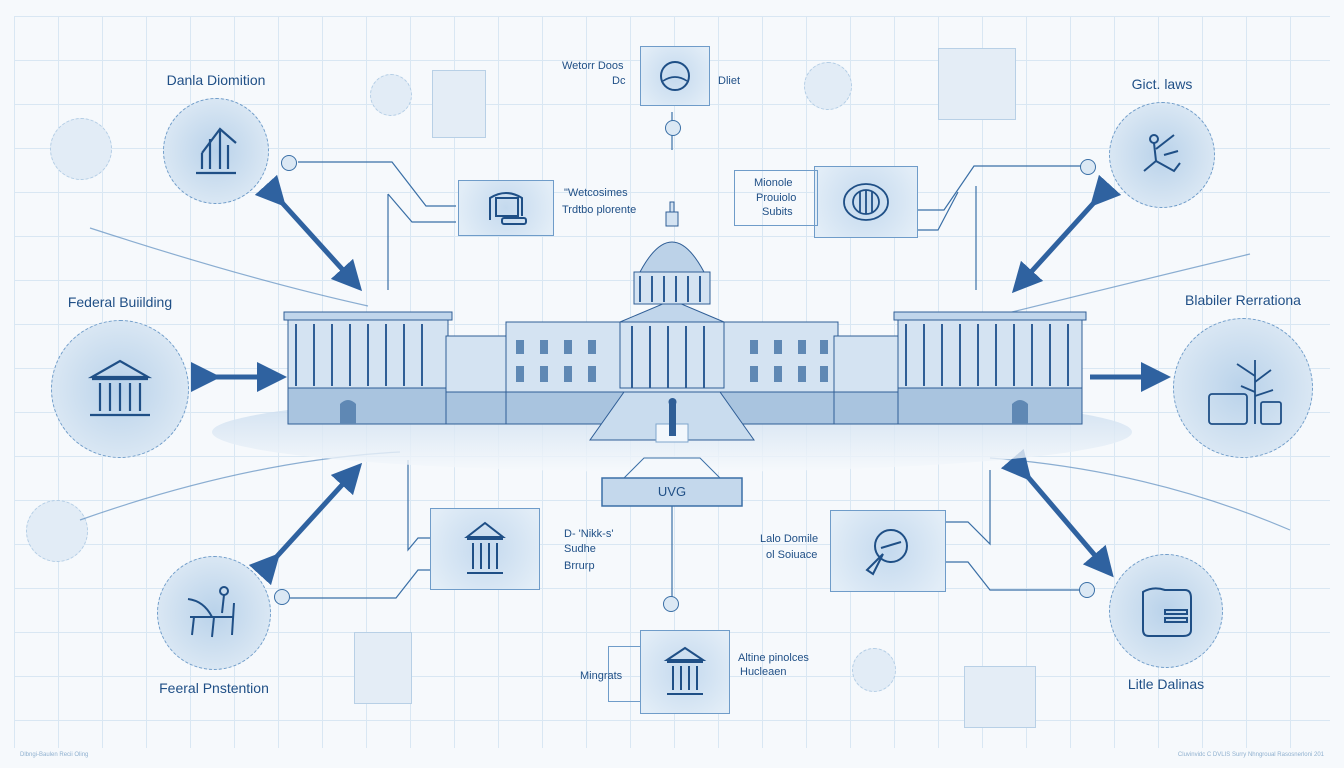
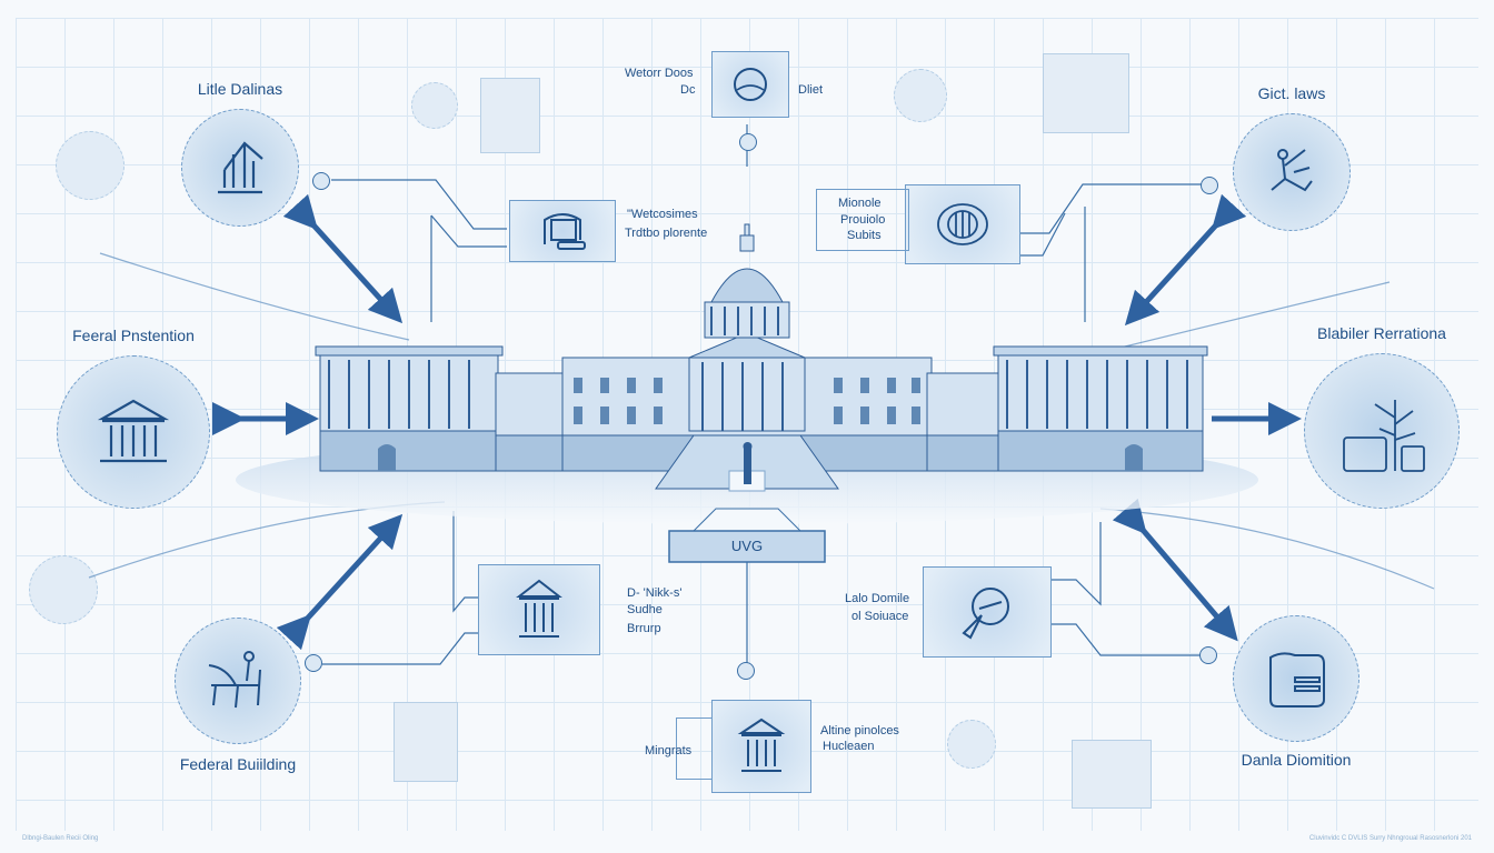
  UVG
- Danla Diomition
+ Litle Dalinas
  Gict. laws
- Federal Buiilding
+ Feeral Pnstention
  Blabiler Rerrationa
- Feeral Pnstention
+ Federal Buiilding
- Litle Dalinas
+ Danla Diomition
  Wetorr Doos
  Dc
  Dliet
  "Wetcosimes
  Trdtbo plorente
  Mionole
  Prouiolo
  Subits
  D- 'Nikk-s'
  Sudhe
  Brrurp
  Lalo Domile
  ol Soiuace
  Mingrats
  Altine pinolces
  Hucleaen
